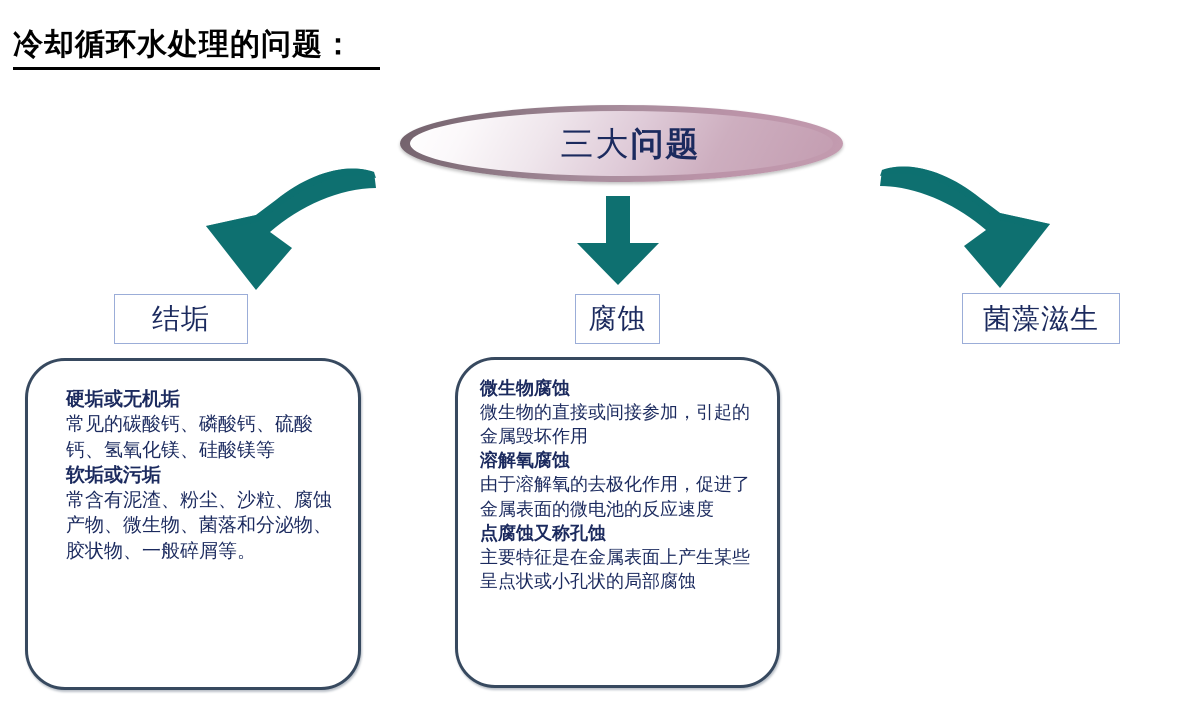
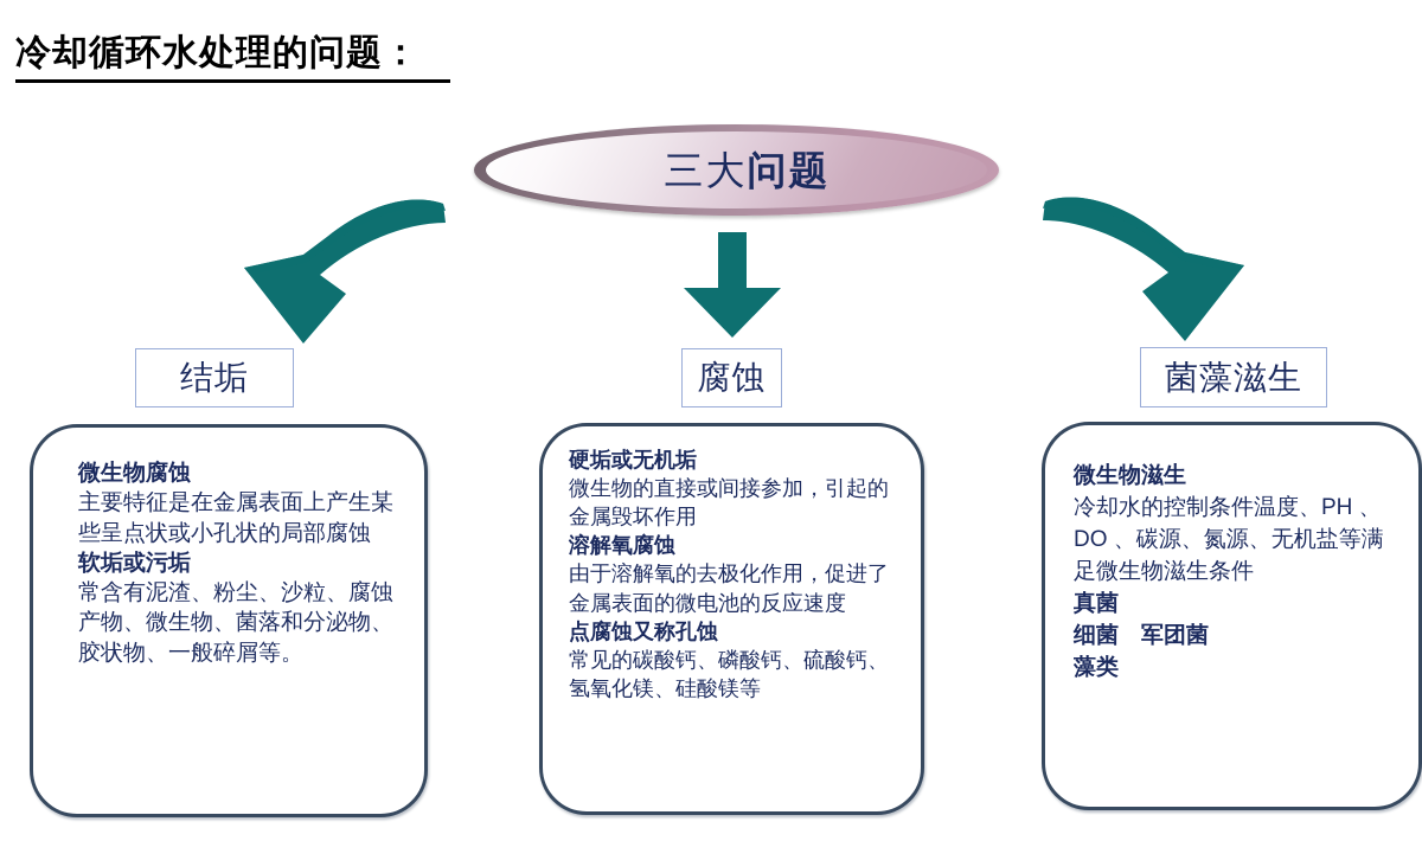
  冷却循环水处理的问题：
  三大
  问题
  结垢
  腐蚀
  菌藻滋生
- 硬垢或无机垢
+ 微生物腐蚀
- 常见的碳酸钙、磷酸钙、硫酸钙、氢氧化镁、硅酸镁等
+ 主要特征是在金属表面上产生某些呈点状或小孔状的局部腐蚀
  软垢或污垢
  常含有泥渣、粉尘、沙粒、腐蚀产物、微生物、菌落和分泌物、胶状物、一般碎屑等。
- 微生物腐蚀
+ 硬垢或无机垢
  微生物的直接或间接参加，引起的金属毁坏作用
  溶解氧腐蚀
  由于溶解氧的去极化作用，促进了金属表面的微电池的反应速度
  点腐蚀又称孔蚀
- 主要特征是在金属表面上产生某些呈点状或小孔状的局部腐蚀
+ 常见的碳酸钙、磷酸钙、硫酸钙、氢氧化镁、硅酸镁等
+ 微生物滋生
+ 冷却水的控制条件温度、PH 、DO 、碳源、氮源、无机盐等满足微生物滋生条件
+ 真菌
+ 细菌 军团菌
+ 藻类
